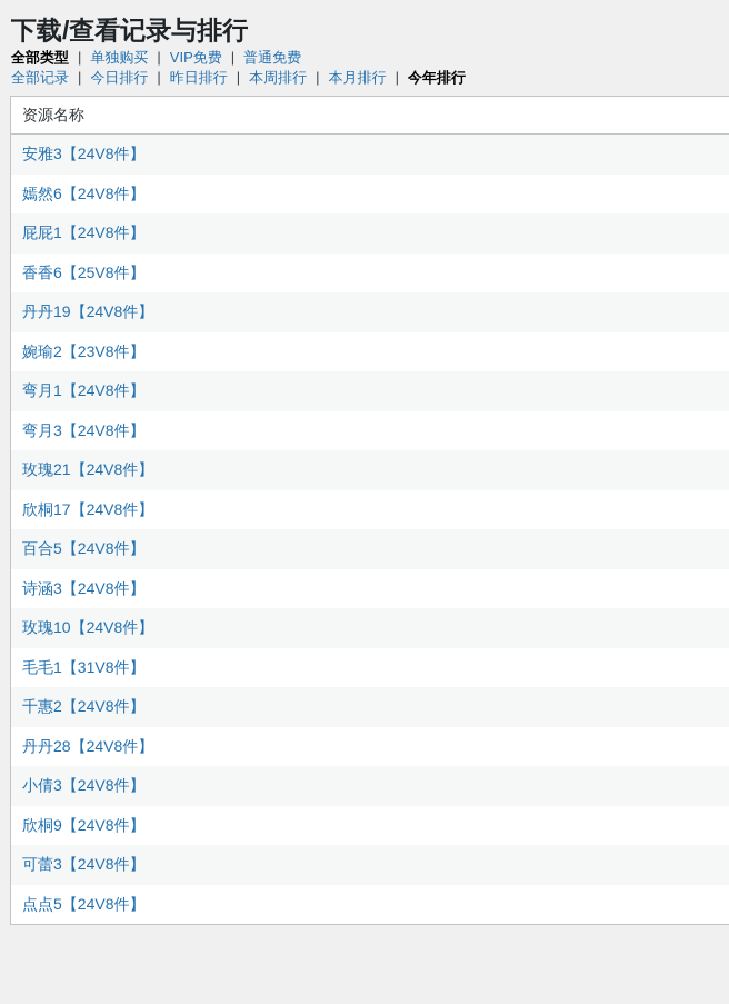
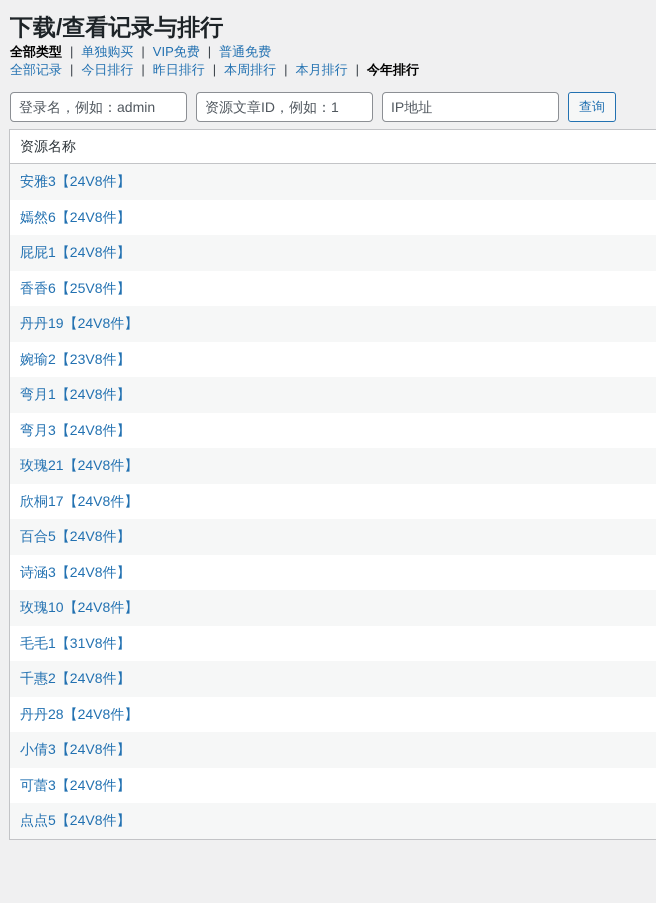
  下载/查看记录与排行
  全部类型 单独购买 VIP免费 普通免费
  全部记录 今日排行 昨日排行 本周排行 本月排行 今年排行
+ 登录名，例如：admin
+ 资源文章ID，例如：1
+ IP地址
+ 查询
  资源名称
  安雅3【24V8件】
  嫣然6【24V8件】
  屁屁1【24V8件】
  香香6【25V8件】
  丹丹19【24V8件】
  婉瑜2【23V8件】
  弯月1【24V8件】
  弯月3【24V8件】
  玫瑰21【24V8件】
  欣桐17【24V8件】
  百合5【24V8件】
  诗涵3【24V8件】
  玫瑰10【24V8件】
  毛毛1【31V8件】
  千惠2【24V8件】
  丹丹28【24V8件】
  小倩3【24V8件】
- 欣桐9【24V8件】
  可蕾3【24V8件】
  点点5【24V8件】
